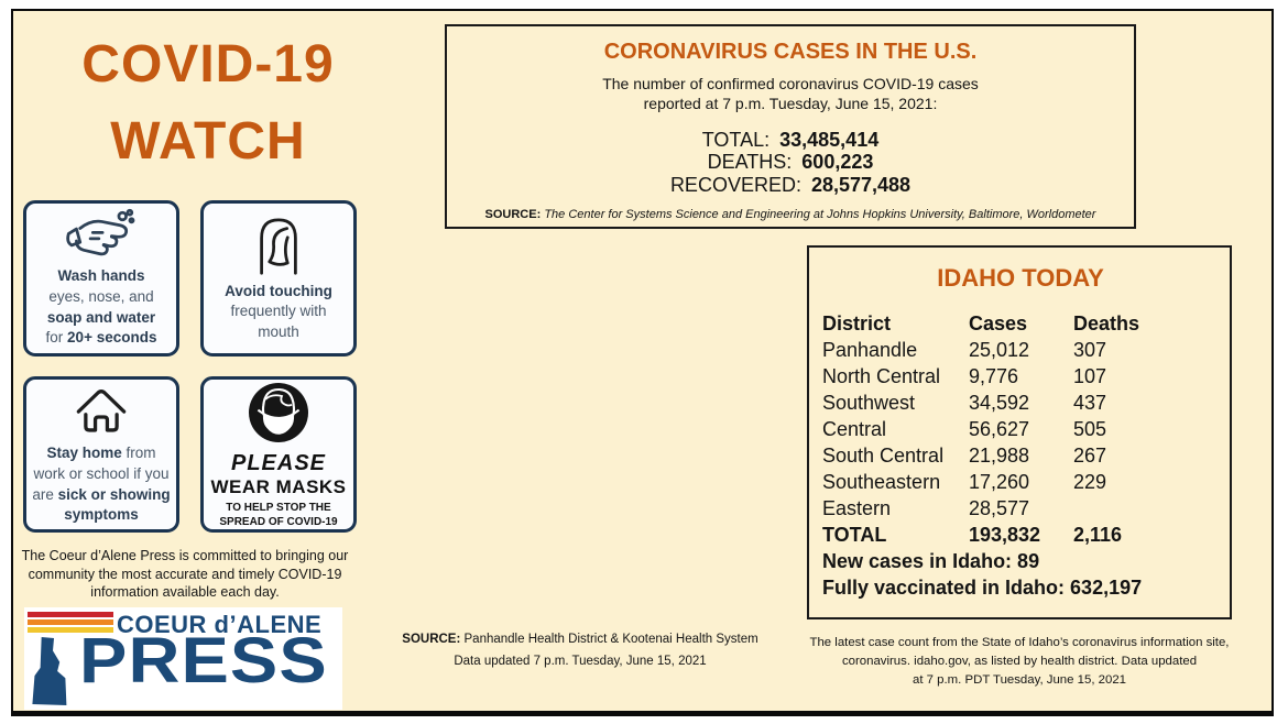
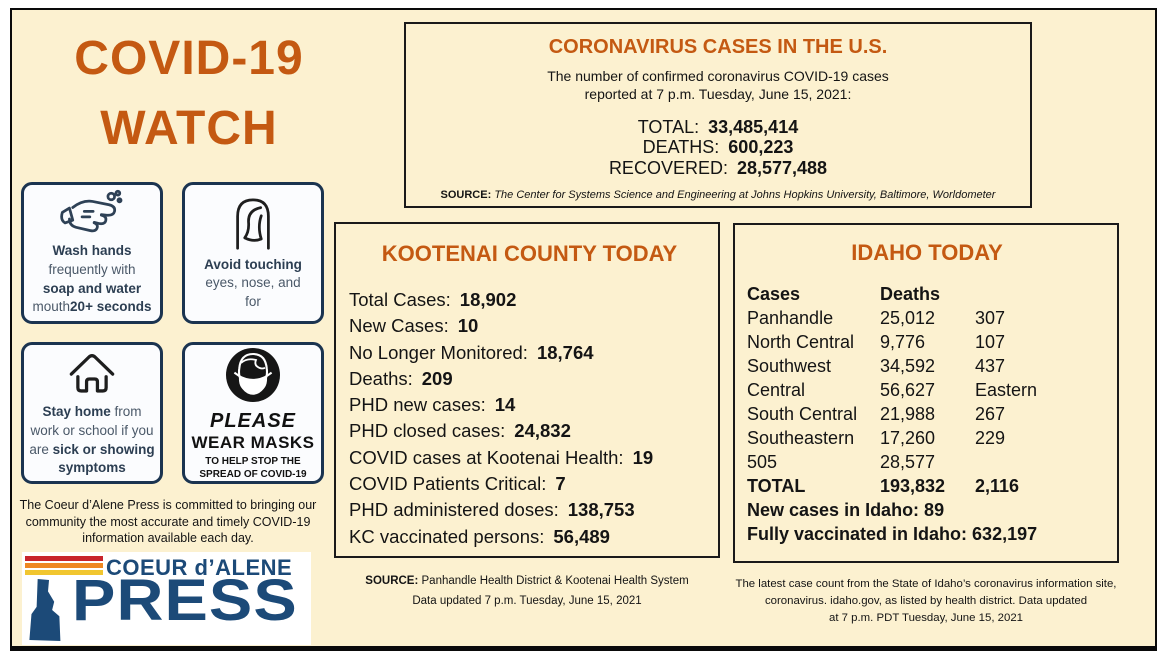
  COVID-19
  WATCH
  CORONAVIRUS CASES IN THE U.S.
  The number of confirmed coronavirus COVID-19 cases
  reported at 7 p.m. Tuesday, June 15, 2021:
  TOTAL: 33,485,414
  DEATHS: 600,223
  RECOVERED: 28,577,488
  SOURCE: The Center for Systems Science and Engineering at Johns Hopkins University, Baltimore, Worldometer
  Wash hands
- eyes, nose, and
+ frequently with
  soap and water
- for 20+ seconds
+ mouth20+ seconds
  Avoid touching
- frequently with
+ eyes, nose, and
- mouth
+ for
  Stay home from
  work or school if you
  are sick or showing
  symptoms
  PLEASE
  WEAR MASKS
  TO HELP STOP THE
  SPREAD OF COVID-19
  The Coeur d’Alene Press is committed to bringing our community the most accurate and timely COVID-19 information available each day.
  COEUR d’ALENE
  PRESS
+ KOOTENAI COUNTY TODAY
+ Total Cases: 18,902
+ New Cases: 10
+ No Longer Monitored: 18,764
+ Deaths: 209
+ PHD new cases: 14
+ PHD closed cases: 24,832
+ COVID cases at Kootenai Health: 19
+ COVID Patients Critical: 7
+ PHD administered doses: 138,753
+ KC vaccinated persons: 56,489
  SOURCE: Panhandle Health District & Kootenai Health System
  Data updated 7 p.m. Tuesday, June 15, 2021
  IDAHO TODAY
- District
  Cases
  Deaths
  Panhandle
  25,012
  307
  North Central
  9,776
  107
  Southwest
  34,592
  437
  Central
  56,627
- 505
+ Eastern
  South Central
  21,988
  267
  Southeastern
  17,260
  229
- Eastern
+ 505
  28,577
  TOTAL
  193,832
  2,116
  New cases in Idaho: 89
  Fully vaccinated in Idaho: 632,197
  The latest case count from the State of Idaho’s coronavirus information site,
  coronavirus. idaho.gov, as listed by health district. Data updated
  at 7 p.m. PDT Tuesday, June 15, 2021
